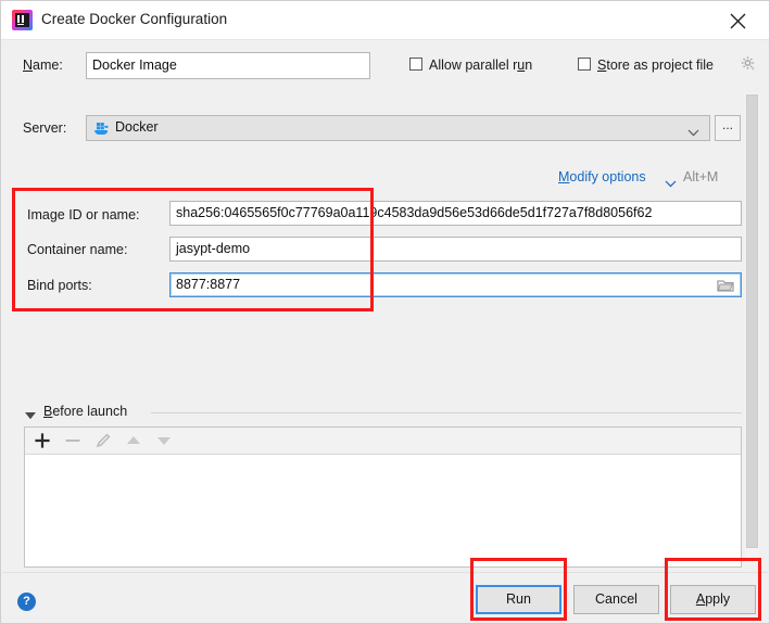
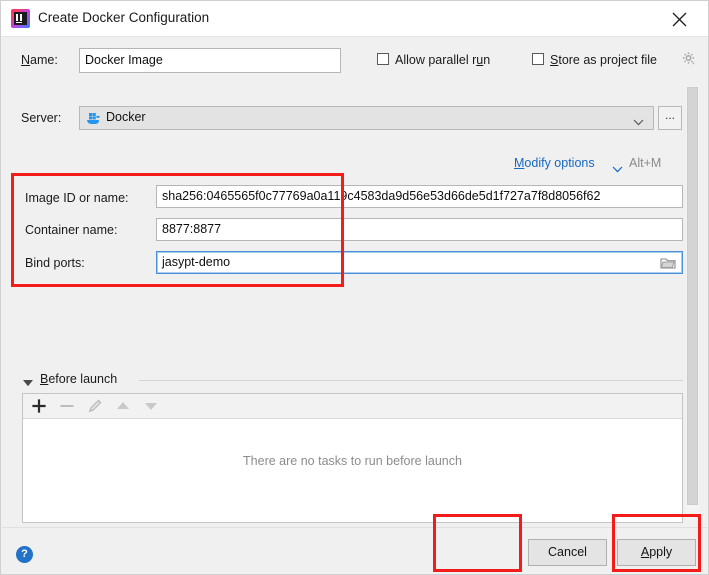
  Create Docker Configuration
  Name:
  Docker Image
  Allow parallel run
  Store as project file
  Server:
  Docker
  ...
  Modify options
  Alt+M
  Image ID or name:
  sha256:0465565f0c77769a0a119c4583da9d56e53d66de5d1f727a7f8d8056f62
  Container name:
- jasypt-demo
+ 8877:8877
  Bind ports:
- 8877:8877
+ jasypt-demo
  Before launch
+ There are no tasks to run before launch
  ?
- Run
  Cancel
  Apply
